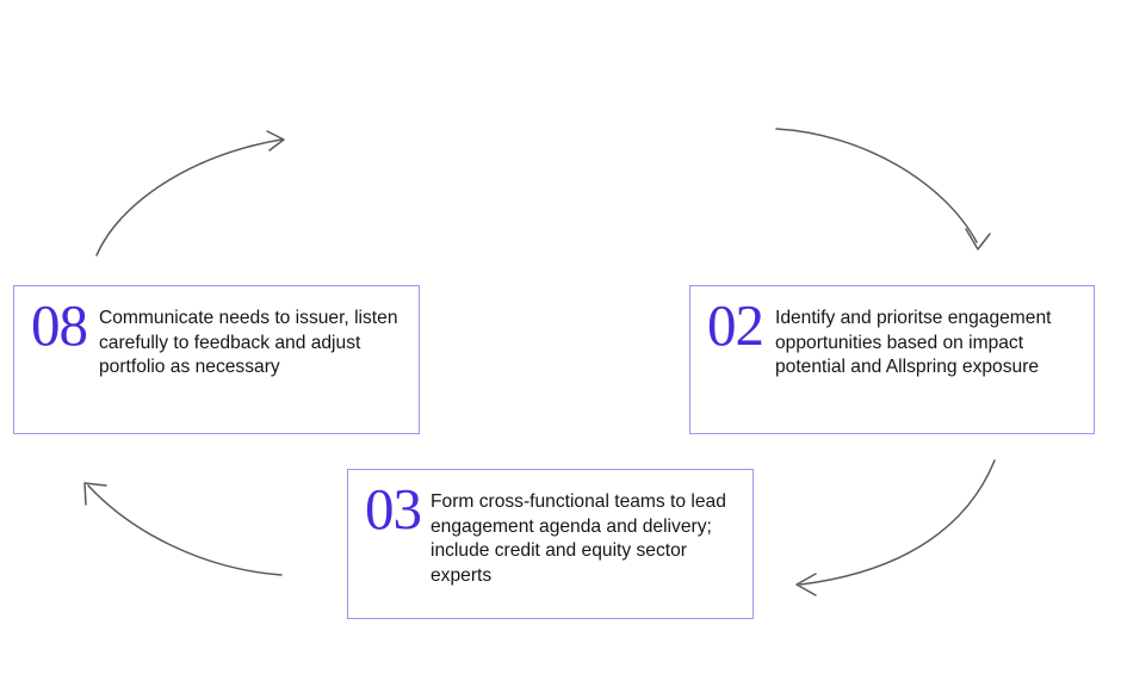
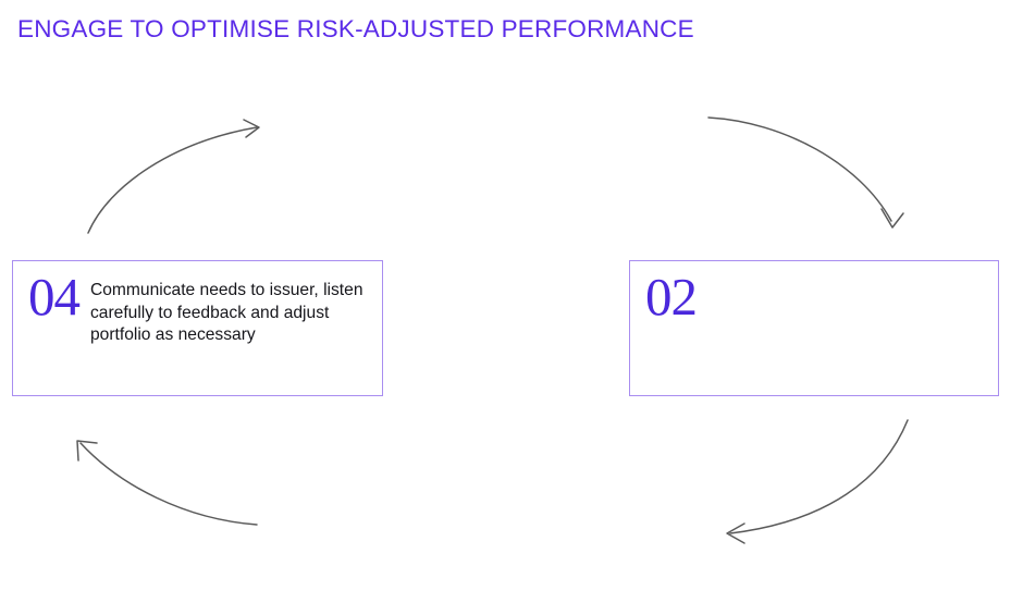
+ ENGAGE TO OPTIMISE RISK-ADJUSTED PERFORMANCE
  02
- Identify and prioritse engagement opportunities based on impact potential and Allspring exposure
- 03
- Form cross-functional teams to lead engagement agenda and delivery; include credit and equity sector experts
- 08
+ 04
  Communicate needs to issuer, listen carefully to feedback and adjust portfolio as necessary
